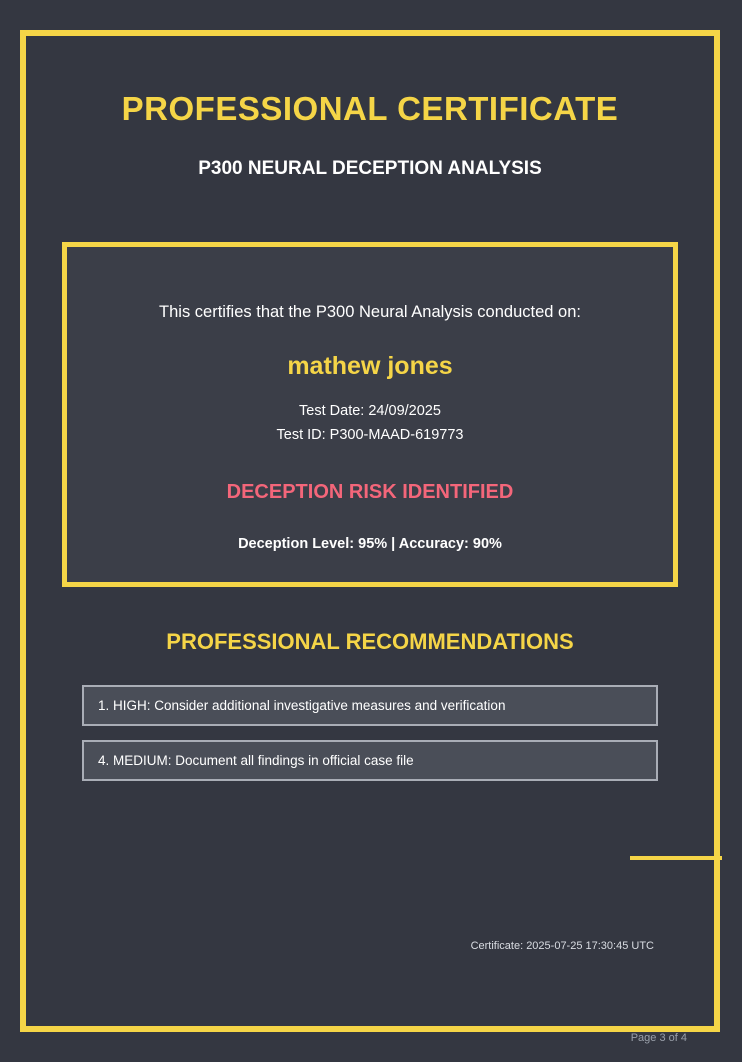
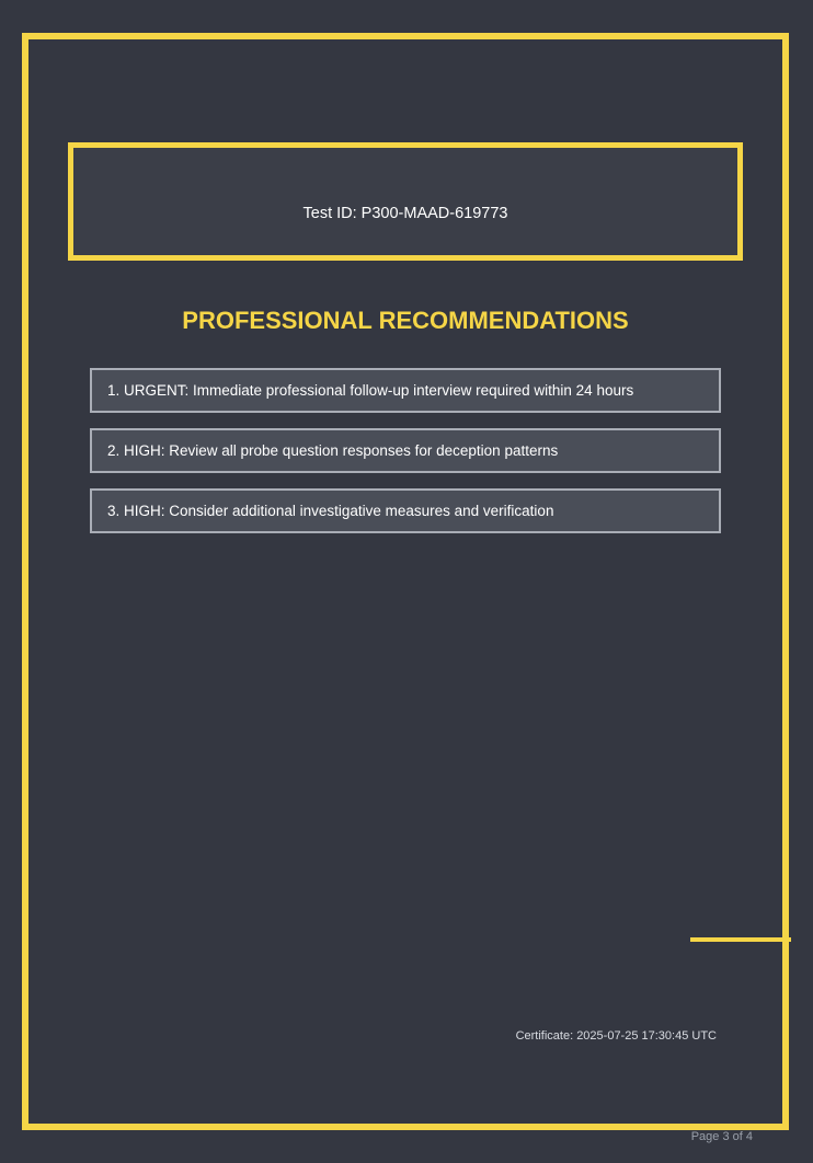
- PROFESSIONAL CERTIFICATE
- P300 NEURAL DECEPTION ANALYSIS
- This certifies that the P300 Neural Analysis conducted on:
- mathew jones
- Test Date: 24/09/2025
  Test ID: P300-MAAD-619773
- DECEPTION RISK IDENTIFIED
- Deception Level: 95% | Accuracy: 90%
  PROFESSIONAL RECOMMENDATIONS
+ 1. URGENT: Immediate professional follow-up interview required within 24 hours
+ 2. HIGH: Review all probe question responses for deception patterns
- 1. HIGH: Consider additional investigative measures and verification
+ 3. HIGH: Consider additional investigative measures and verification
- 4. MEDIUM: Document all findings in official case file
  Certificate: 2025-07-25 17:30:45 UTC
  Page 3 of 4
